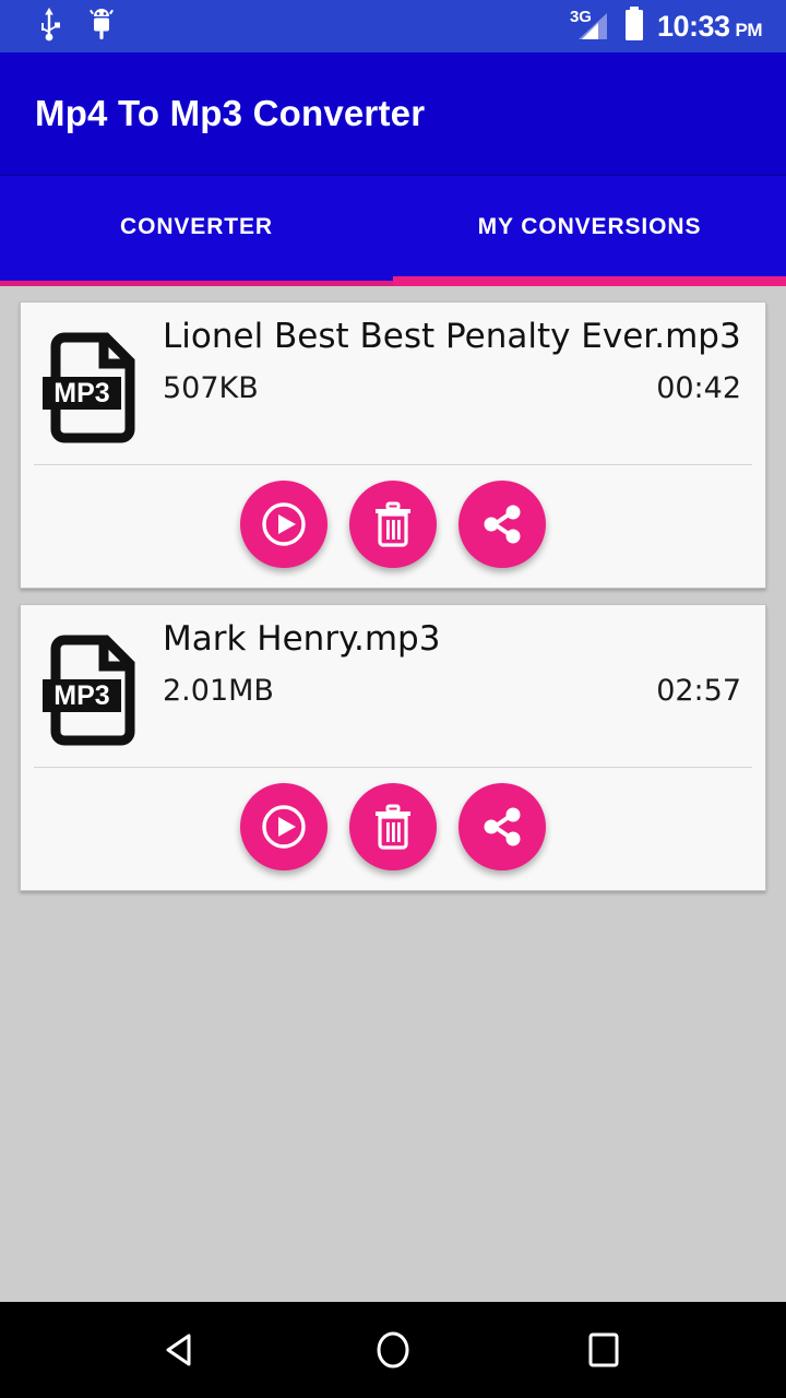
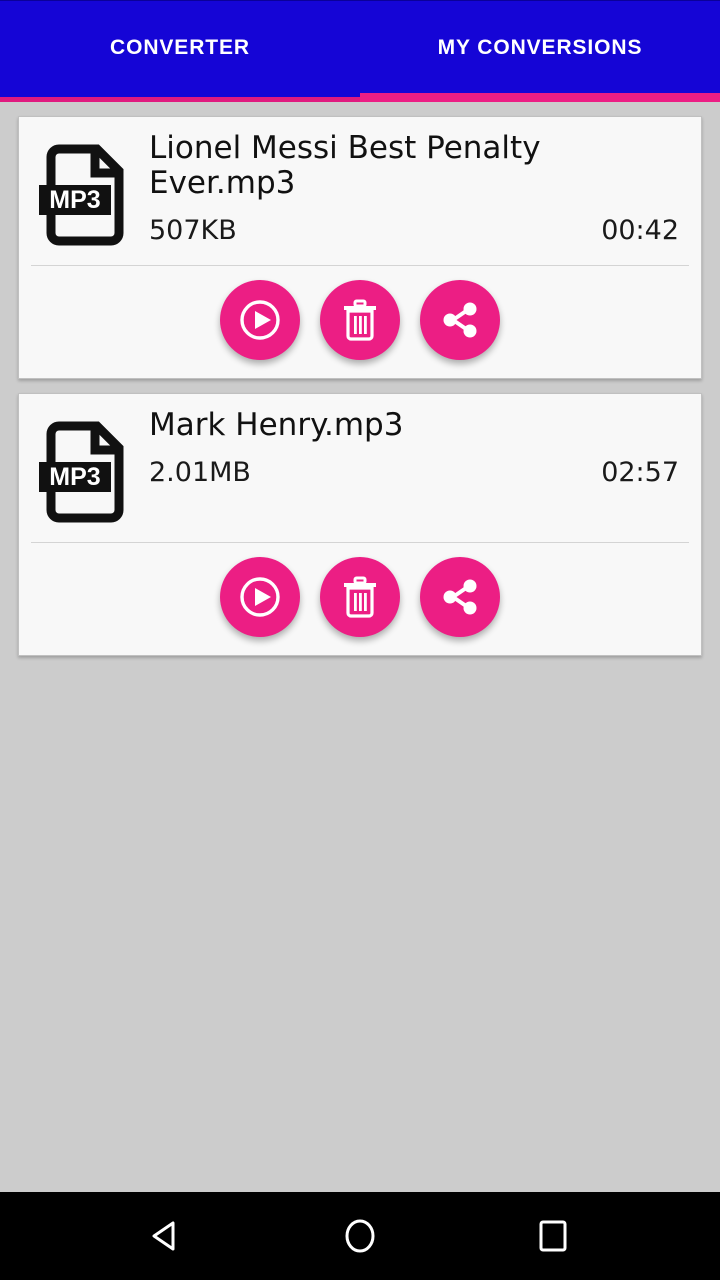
- 3G
- 10:33
- PM
- Mp4 To Mp3 Converter
  CONVERTER
  MY CONVERSIONS
  MP3
- Lionel Best Best Penalty Ever.mp3
+ Lionel Messi Best Penalty Ever.mp3
  507KB
  00:42
  MP3
  Mark Henry.mp3
  2.01MB
  02:57
